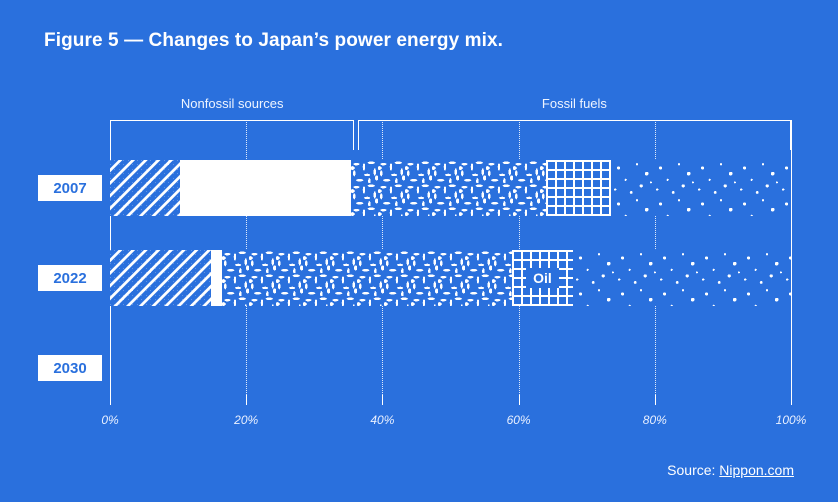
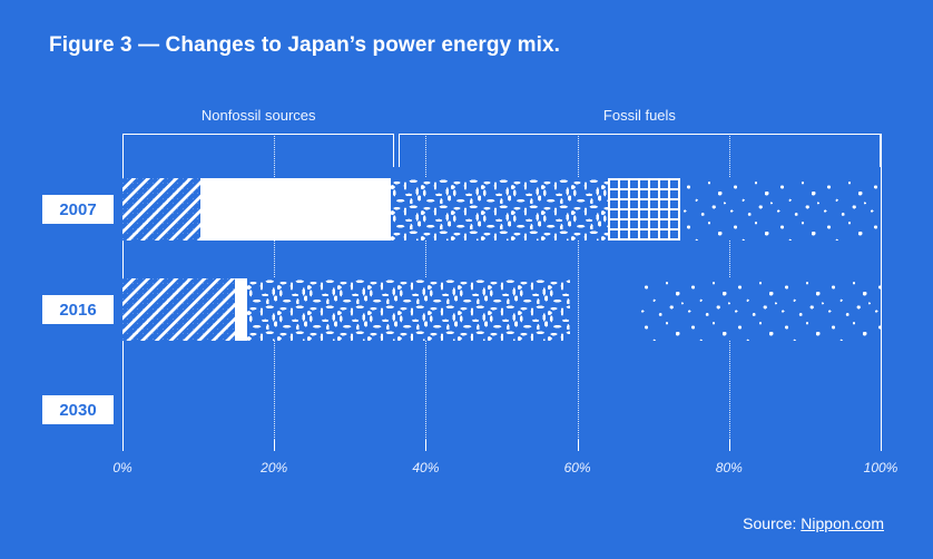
- Figure 5 — Changes to Japan’s power energy mix.
+ Figure 3 — Changes to Japan’s power energy mix.
  Nonfossil sources
  Fossil fuels
- Oil
  2007
- 2022
+ 2016
  2030
  0%
  20%
  40%
  60%
  80%
  100%
  Source: Nippon.com
